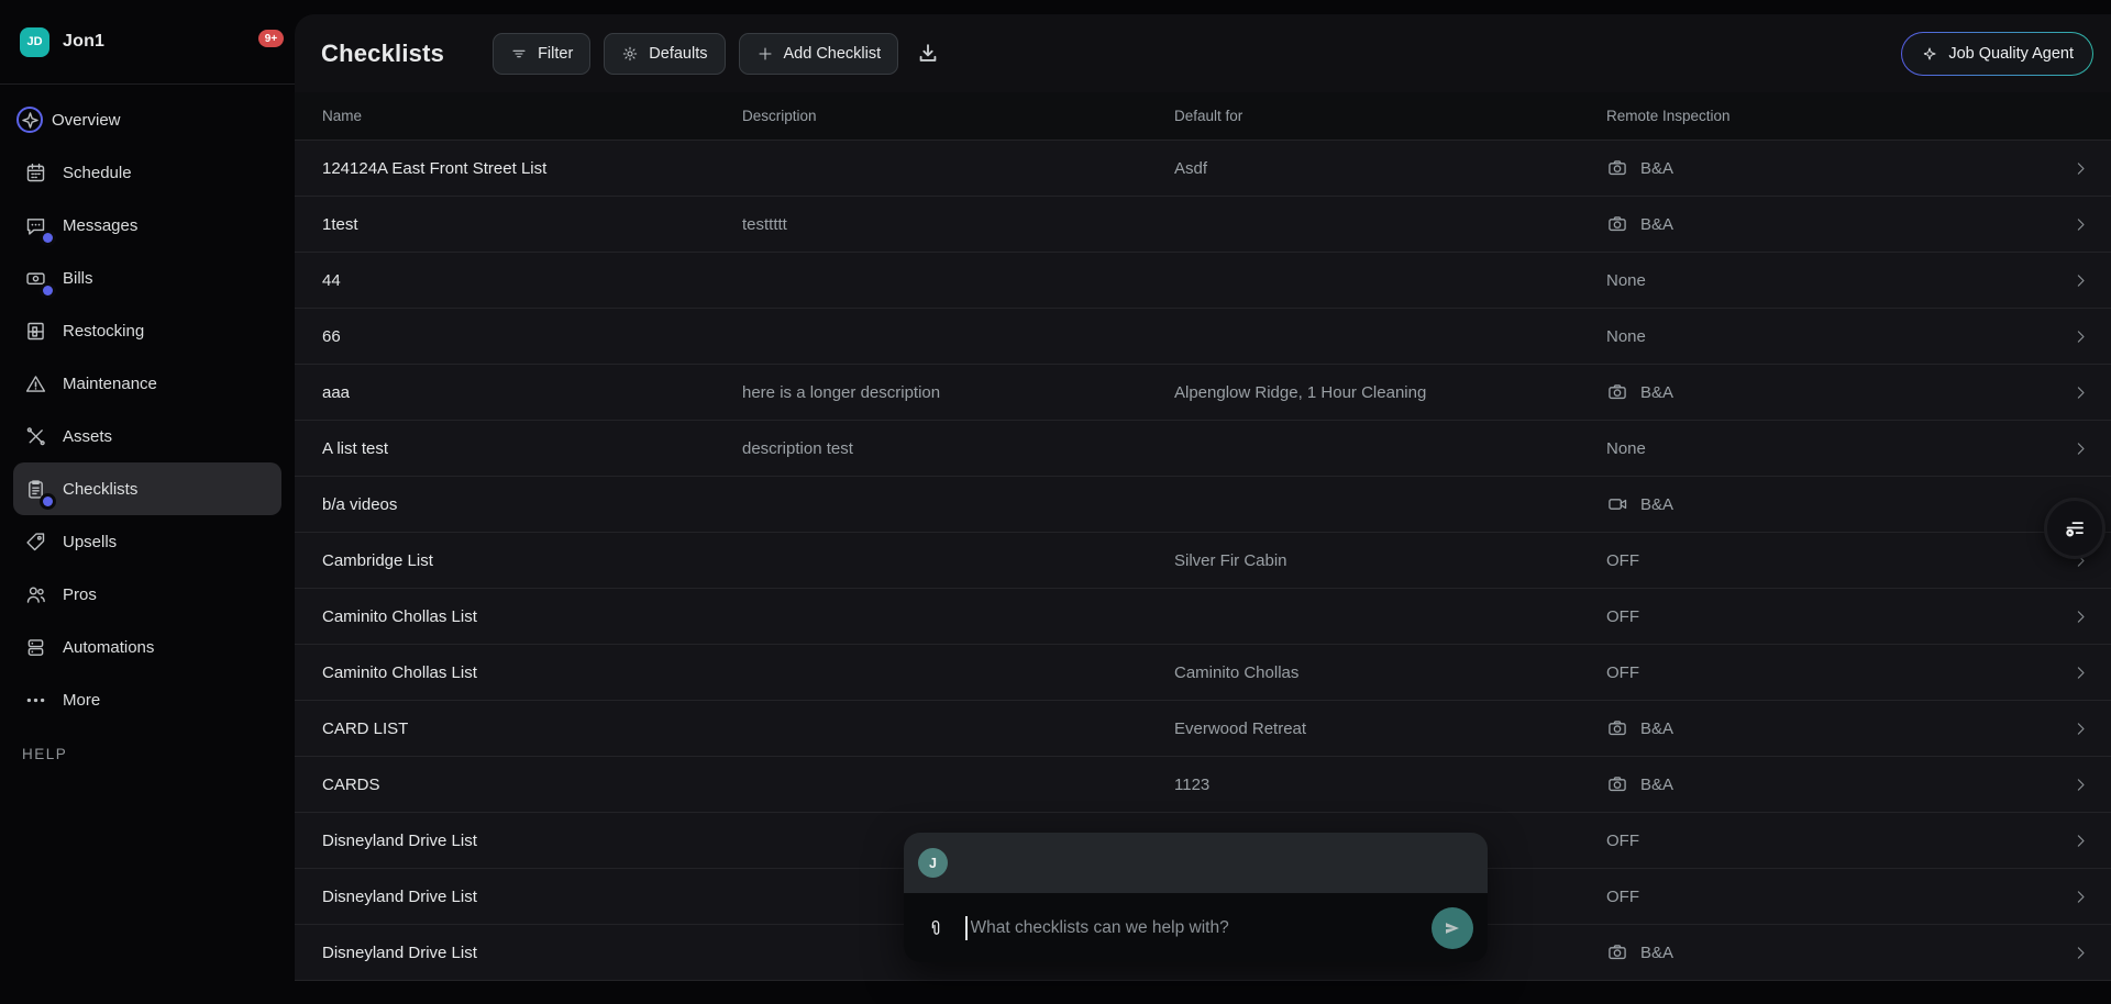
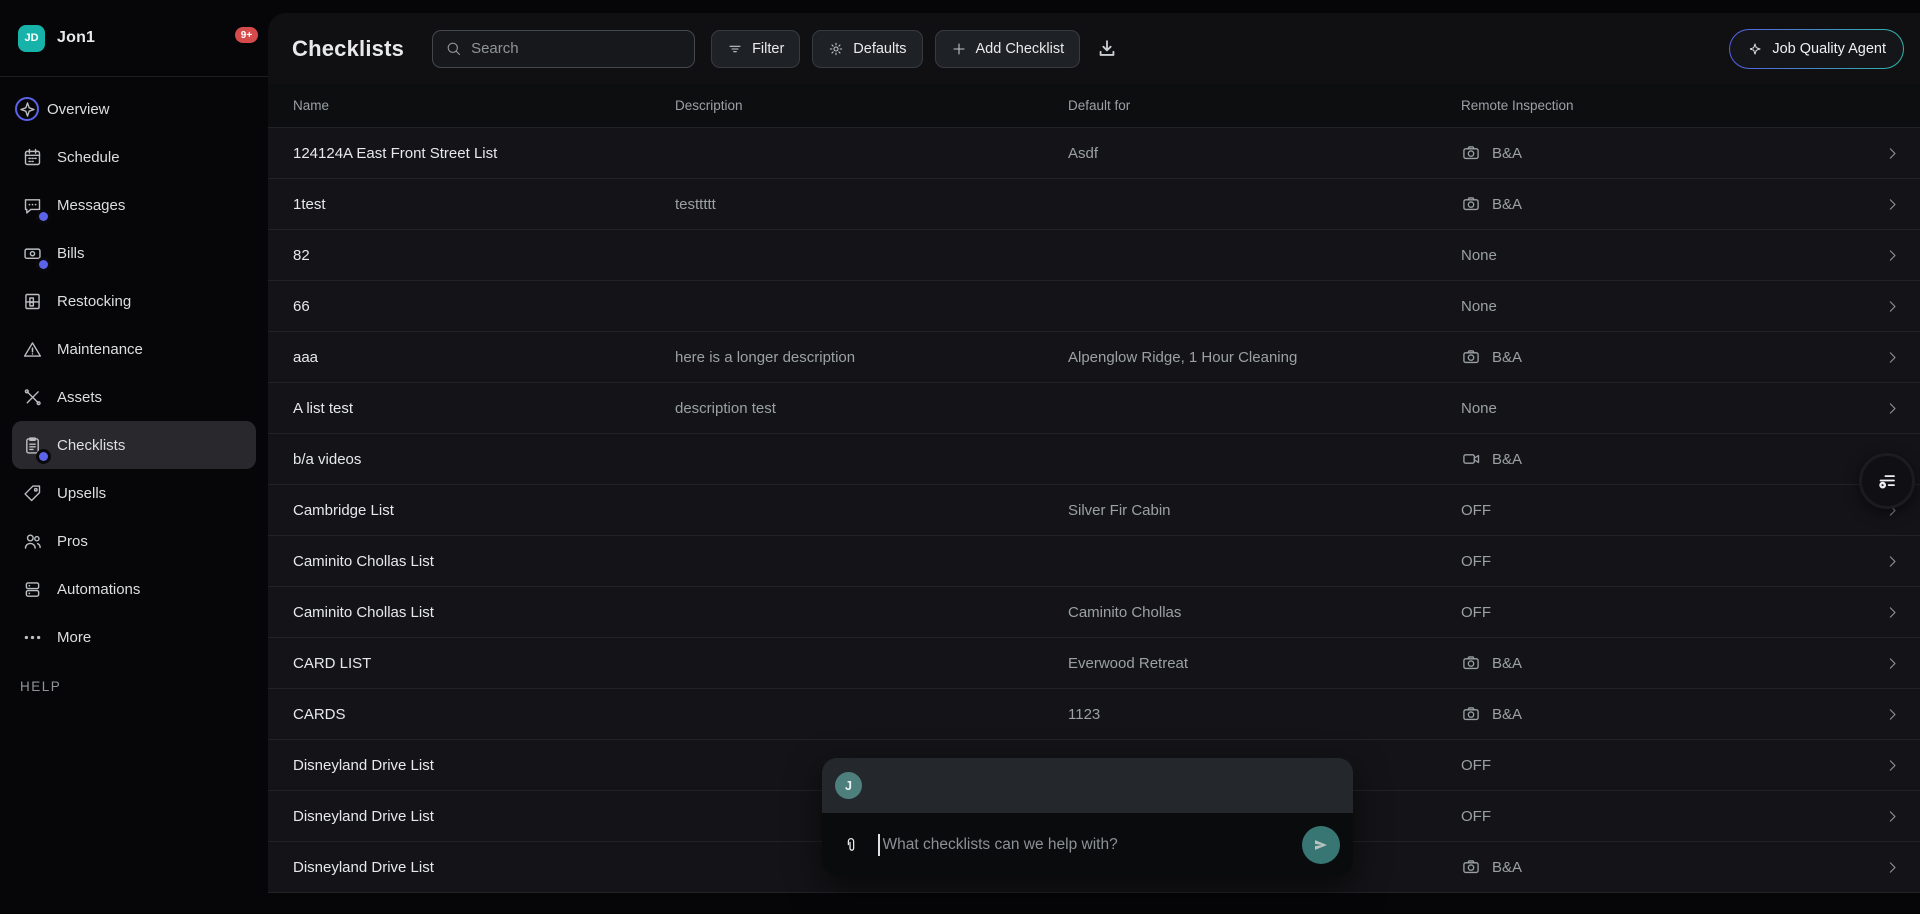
  JD
  Jon1
  9+
  Overview
  Schedule
  Messages
  Bills
  Restocking
  Maintenance
  Assets
  Checklists
  Upsells
  Pros
  Automations
  More
  HELP
  Checklists
+ Search
  Filter
  Defaults
  Add Checklist
  Job Quality Agent
  Name
  Description
  Default for
  Remote Inspection
  124124A East Front Street List
  Asdf
  B&A
  1test
  testtttt
  B&A
- 44
+ 82
  None
  66
  None
  aaa
  here is a longer description
  Alpenglow Ridge, 1 Hour Cleaning
  B&A
  A list test
  description test
  None
  b/a videos
  B&A
  Cambridge List
  Silver Fir Cabin
  OFF
  Caminito Chollas List
  OFF
  Caminito Chollas List
  Caminito Chollas
  OFF
  CARD LIST
  Everwood Retreat
  B&A
  CARDS
  1123
  B&A
  Disneyland Drive List
  OFF
  Disneyland Drive List
  OFF
  Disneyland Drive List
  B&A
  J
  What checklists can we help with?
